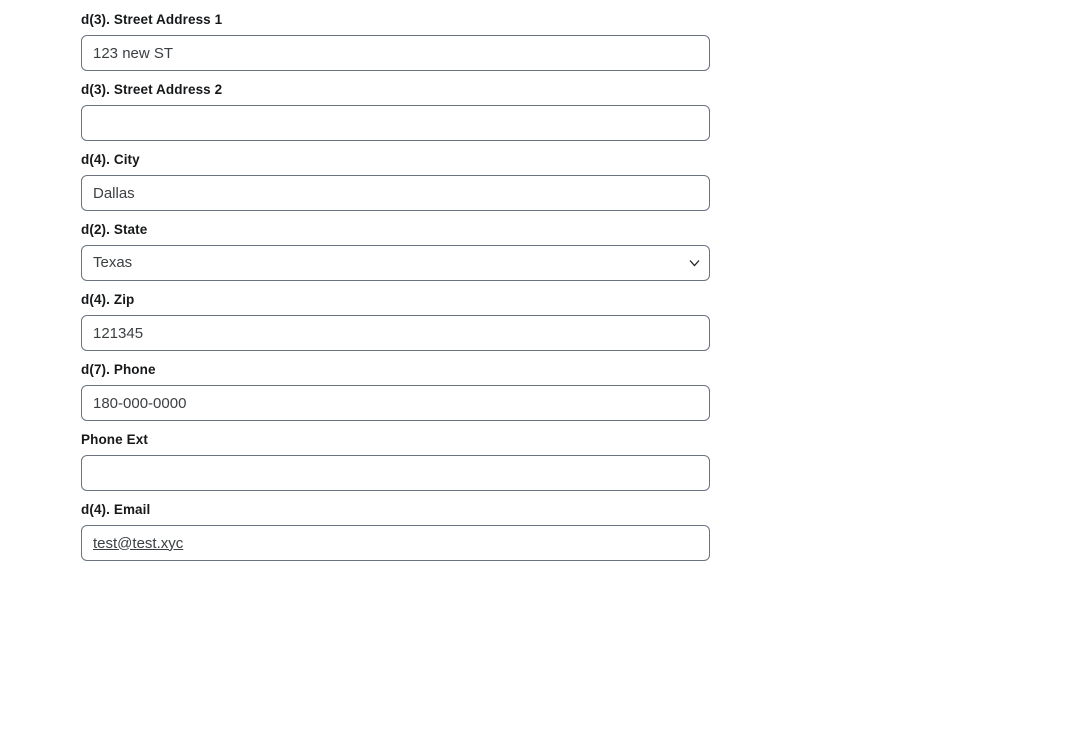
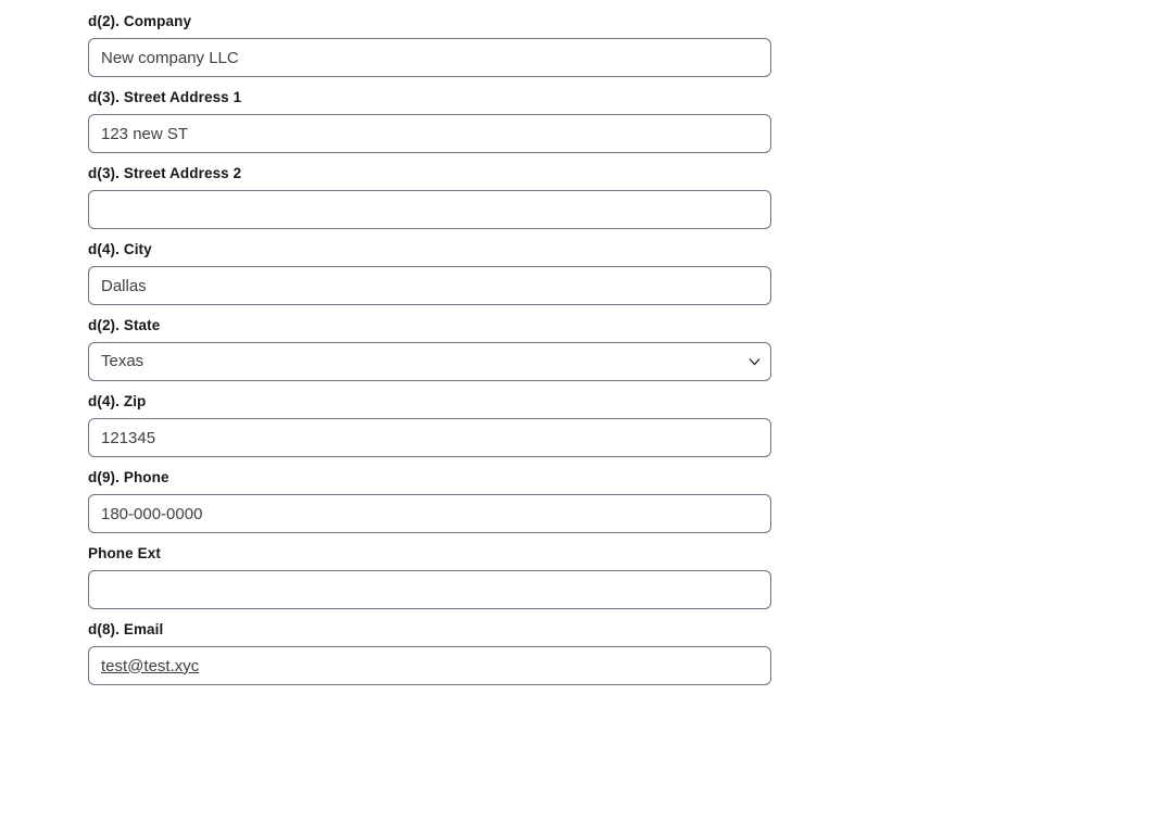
+ d(2). Company
+ New company LLC
  d(3). Street Address 1
  123 new ST
  d(3). Street Address 2
  d(4). City
  Dallas
  d(2). State
  Texas
  d(4). Zip
  121345
- d(7). Phone
+ d(9). Phone
  180-000-0000
  Phone Ext
- d(4). Email
+ d(8). Email
  test@test.xyc
